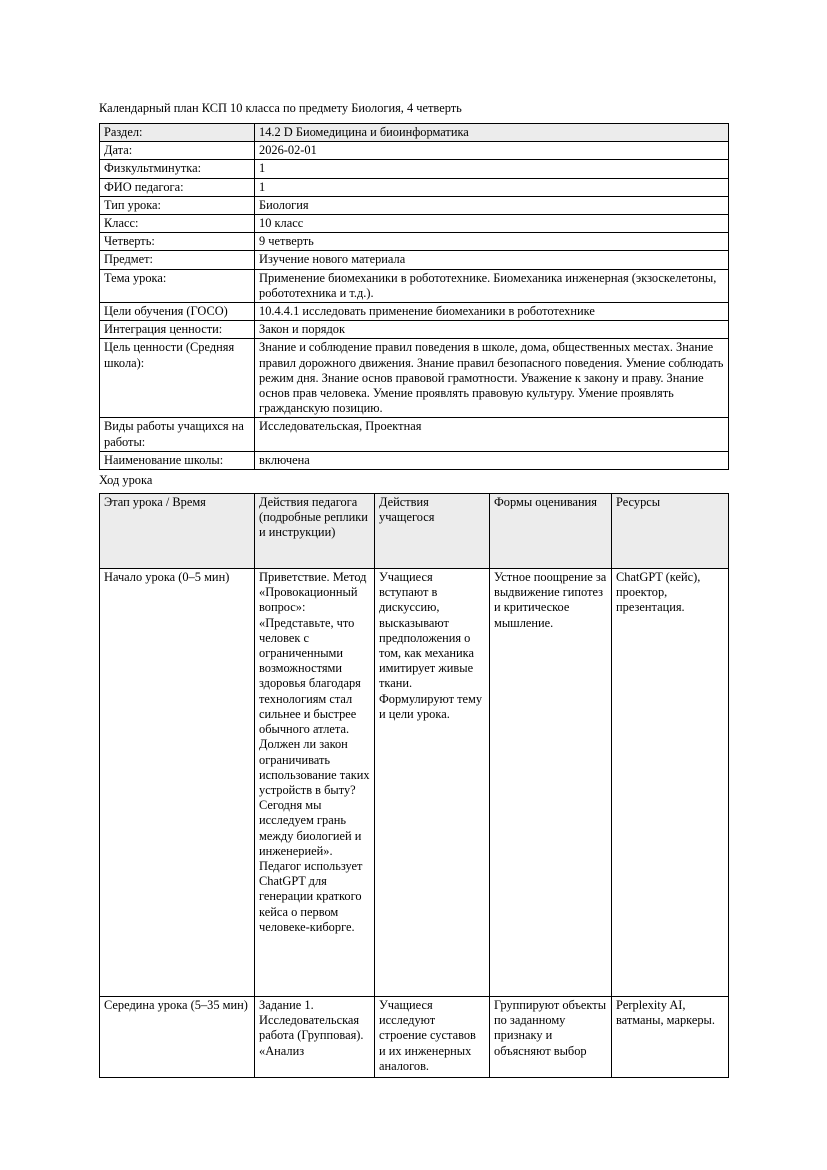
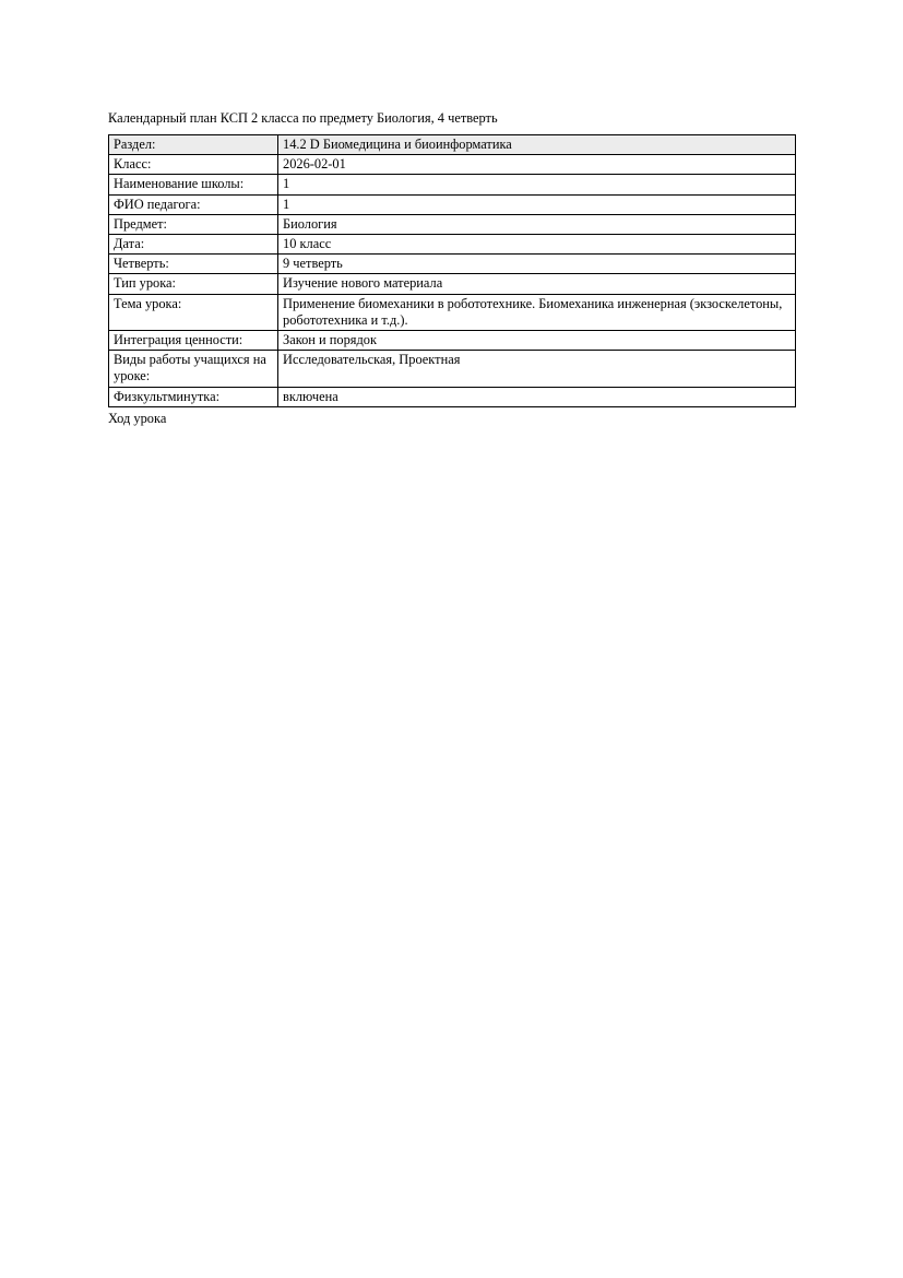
- Календарный план КСП 10 класса по предмету Биология, 4 четверть
+ Календарный план КСП 2 класса по предмету Биология, 4 четверть
  Раздел:	14.2 D Биомедицина и биоинформатика
- Дата:	2026-02-01
+ Класс:	2026-02-01
- Физкультминутка:	1
+ Наименование школы:	1
  ФИО педагога:	1
- Тип урока:	Биология
+ Предмет:	Биология
- Класс:	10 класс
+ Дата:	10 класс
  Четверть:	9 четверть
- Предмет:	Изучение нового материала
+ Тип урока:	Изучение нового материала
  Тема урока:	Применение биомеханики в робототехнике. Биомеханика инженерная (экзоскелетоны, робототехника и т.д.).
- Цели обучения (ГОСО)	10.4.4.1 исследовать применение биомеханики в робототехнике
  Интеграция ценности:	Закон и порядок
- Цель ценности (Средняя школа):	Знание и соблюдение правил поведения в школе, дома, общественных местах. Знание правил дорожного движения. Знание правил безопасного поведения. Умение соблюдать режим дня. Знание основ правовой грамотности. Уважение к закону и праву. Знание основ прав человека. Умение проявлять правовую культуру. Умение проявлять гражданскую позицию.
- Виды работы учащихся на работы:	Исследовательская, Проектная
+ Виды работы учащихся на уроке:	Исследовательская, Проектная
- Наименование школы:	включена
+ Физкультминутка:	включена
  Ход урока
- Этап урока / Время	Действия педагога (подробные реплики и инструкции)	Действия учащегося	Формы оценивания	Ресурсы
- Начало урока (0–5 мин)	Приветствие. Метод «Провокационный вопрос»: «Представьте, что человек с ограниченными возможностями здоровья благодаря технологиям стал сильнее и быстрее обычного атлета. Должен ли закон ограничивать использование таких устройств в быту? Сегодня мы исследуем грань между биологией и инженерией». Педагог использует ChatGPT для генерации краткого кейса о первом человеке-киборге.	Учащиеся вступают в дискуссию, высказывают предположения о том, как механика имитирует живые ткани. Формулируют тему и цели урока.	Устное поощрение за выдвижение гипотез и критическое мышление.	ChatGPT (кейс), проектор, презентация.
- Середина урока (5–35 мин)	Задание 1. Исследовательская работа (Групповая). «Анализ	Учащиеся исследуют строение суставов и их инженерных аналогов.	Группируют объекты по заданному признаку и объясняют выбор	Perplexity AI, ватманы, маркеры.
